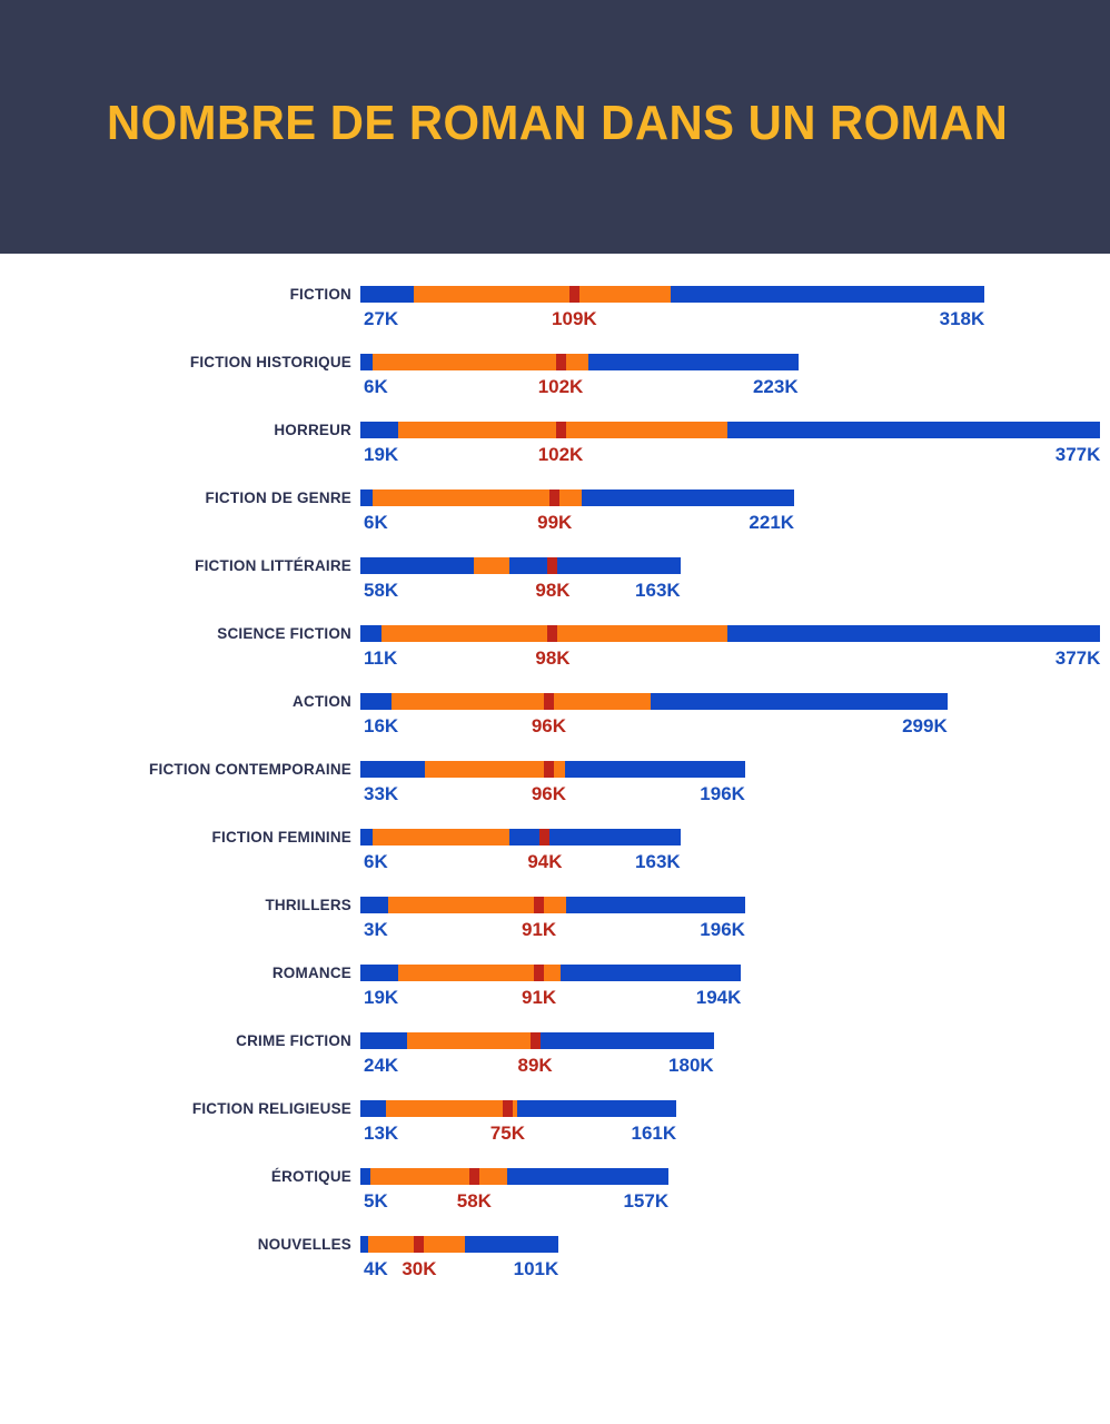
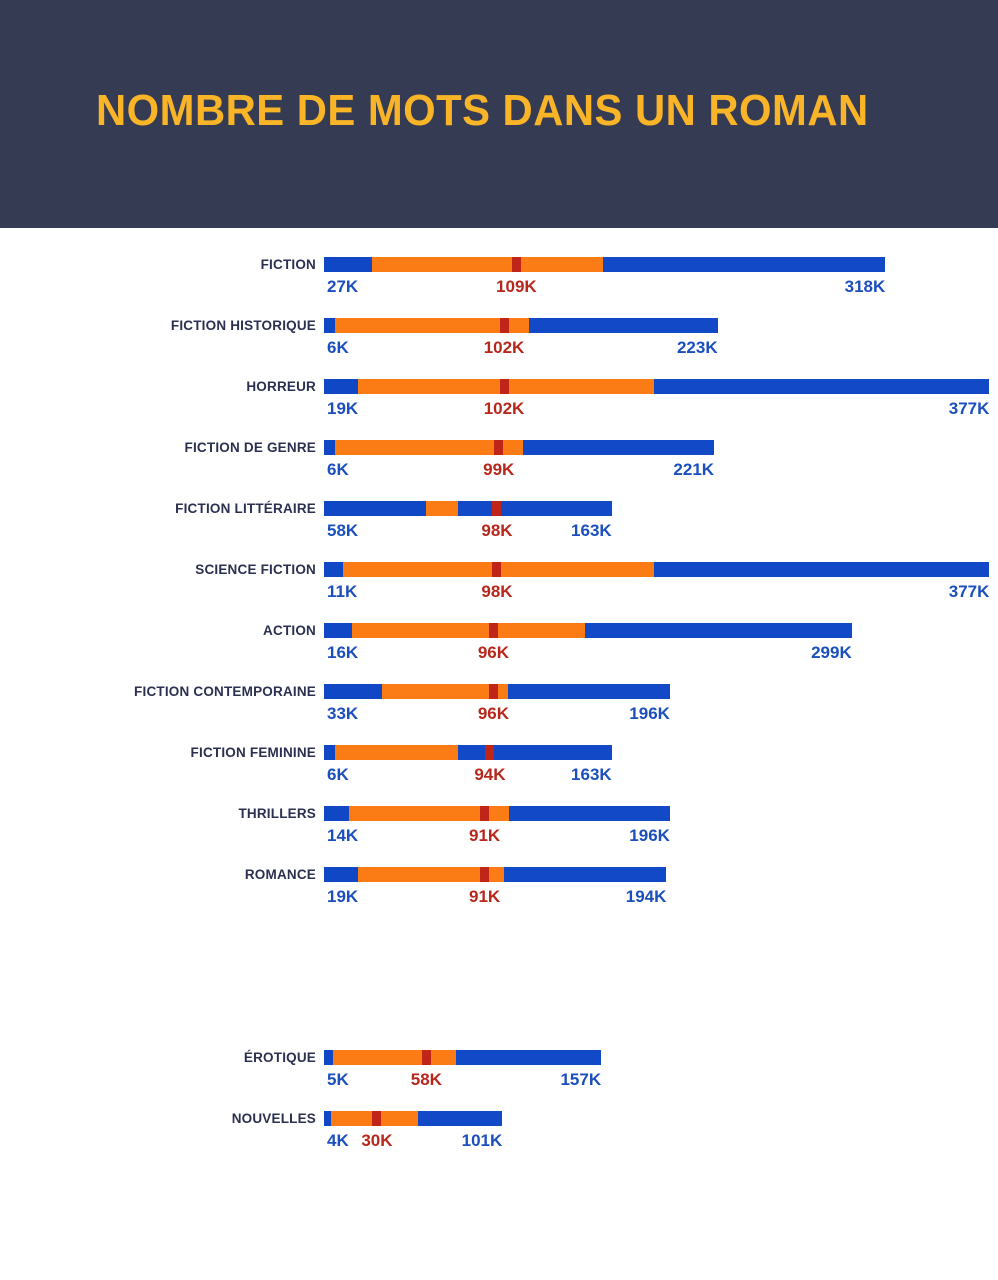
- NOMBRE DE ROMAN DANS UN ROMAN
+ NOMBRE DE MOTS DANS UN ROMAN
  FICTION
  27K
  109K
  318K
  FICTION HISTORIQUE
  6K
  102K
  223K
  HORREUR
  19K
  102K
  377K
  FICTION DE GENRE
  6K
  99K
  221K
  FICTION LITTÉRAIRE
  58K
  98K
  163K
  SCIENCE FICTION
  11K
  98K
  377K
  ACTION
  16K
  96K
  299K
  FICTION CONTEMPORAINE
  33K
  96K
  196K
  FICTION FEMININE
  6K
  94K
  163K
  THRILLERS
- 3K
+ 14K
  91K
  196K
  ROMANCE
  19K
  91K
  194K
- CRIME FICTION
- 24K
- 89K
- 180K
- FICTION RELIGIEUSE
- 13K
- 75K
- 161K
  ÉROTIQUE
  5K
  58K
  157K
  NOUVELLES
  4K
  30K
  101K
